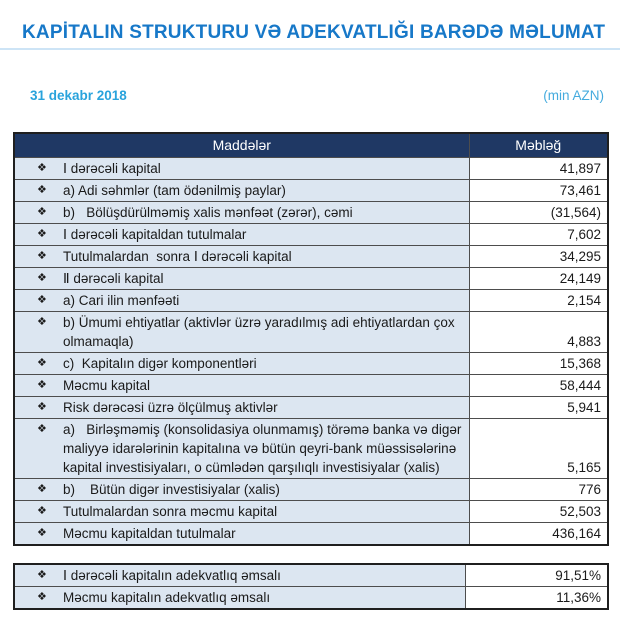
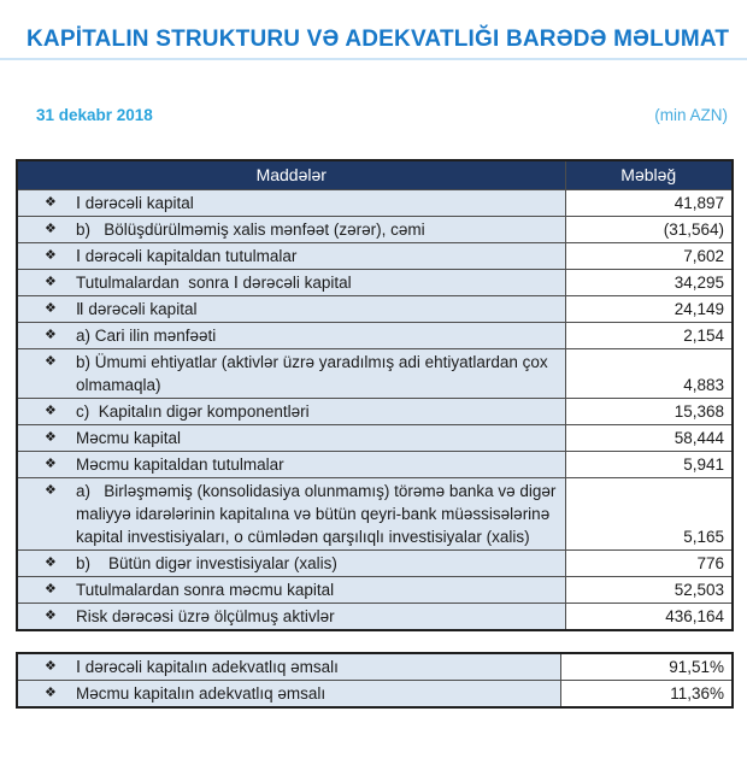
  KAPİTALIN STRUKTURU VƏ ADEKVATLIĞI BARƏDƏ MƏLUMAT
  31 dekabr 2018
  (min AZN)
  Maddələr	Məbləğ
  ❖ Ⅰ dərəcəli kapital	41,897
- ❖ a) Adi səhmlər (tam ödənilmiş paylar)	73,461
  ❖ b) Bölüşdürülməmiş xalis mənfəət (zərər), cəmi	(31,564)
  ❖ Ⅰ dərəcəli kapitaldan tutulmalar	7,602
  ❖ Tutulmalardan sonra Ⅰ dərəcəli kapital	34,295
  ❖ Ⅱ dərəcəli kapital	24,149
  ❖ a) Cari ilin mənfəəti	2,154
  ❖ b) Ümumi ehtiyatlar (aktivlər üzrə yaradılmış adi ehtiyatlardan çox olmamaqla)	4,883
  ❖ c) Kapitalın digər komponentləri	15,368
  ❖ Məcmu kapital	58,444
- ❖ Risk dərəcəsi üzrə ölçülmuş aktivlər	5,941
+ ❖ Məcmu kapitaldan tutulmalar	5,941
  ❖ a) Birləşməmiş (konsolidasiya olunmamış) törəmə banka və digər maliyyə idarələrinin kapitalına və bütün qeyri-bank müəssisələrinə kapital investisiyaları, o cümlədən qarşılıqlı investisiyalar (xalis)	5,165
  ❖ b) Bütün digər investisiyalar (xalis)	776
  ❖ Tutulmalardan sonra məcmu kapital	52,503
- ❖ Məcmu kapitaldan tutulmalar	436,164
+ ❖ Risk dərəcəsi üzrə ölçülmuş aktivlər	436,164
  ❖ Ⅰ dərəcəli kapitalın adekvatlıq əmsalı	91,51%
  ❖ Məcmu kapitalın adekvatlıq əmsalı	11,36%
